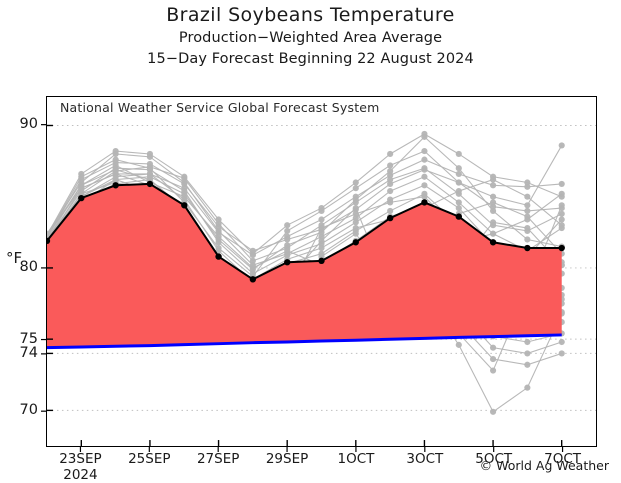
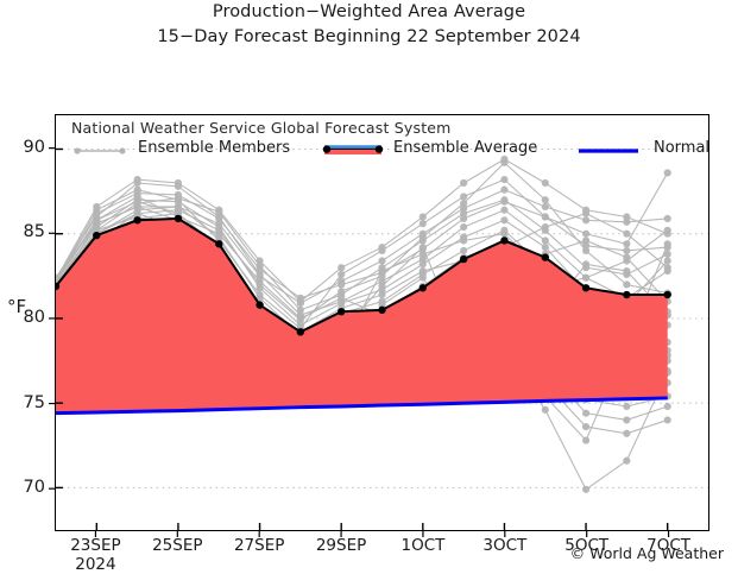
- Brazil Soybeans Temperature
  Production−Weighted Area Average
- 15−Day Forecast Beginning 22 August 2024
+ 15−Day Forecast Beginning 22 September 2024
  °F
  70
  75
  80
- 74
+ 85
  90
  23SEP
  25SEP
  27SEP
  29SEP
  1OCT
  3OCT
  5OCT
  7OCT
  2024
  National Weather Service Global Forecast System
+ Ensemble Members
+ Ensemble Average
+ Normal
  © World Ag Weather
